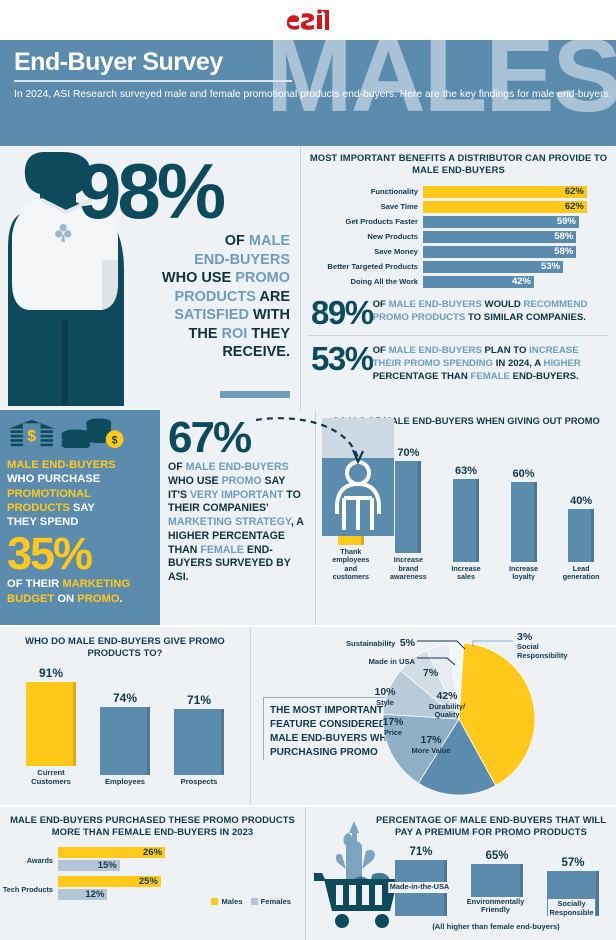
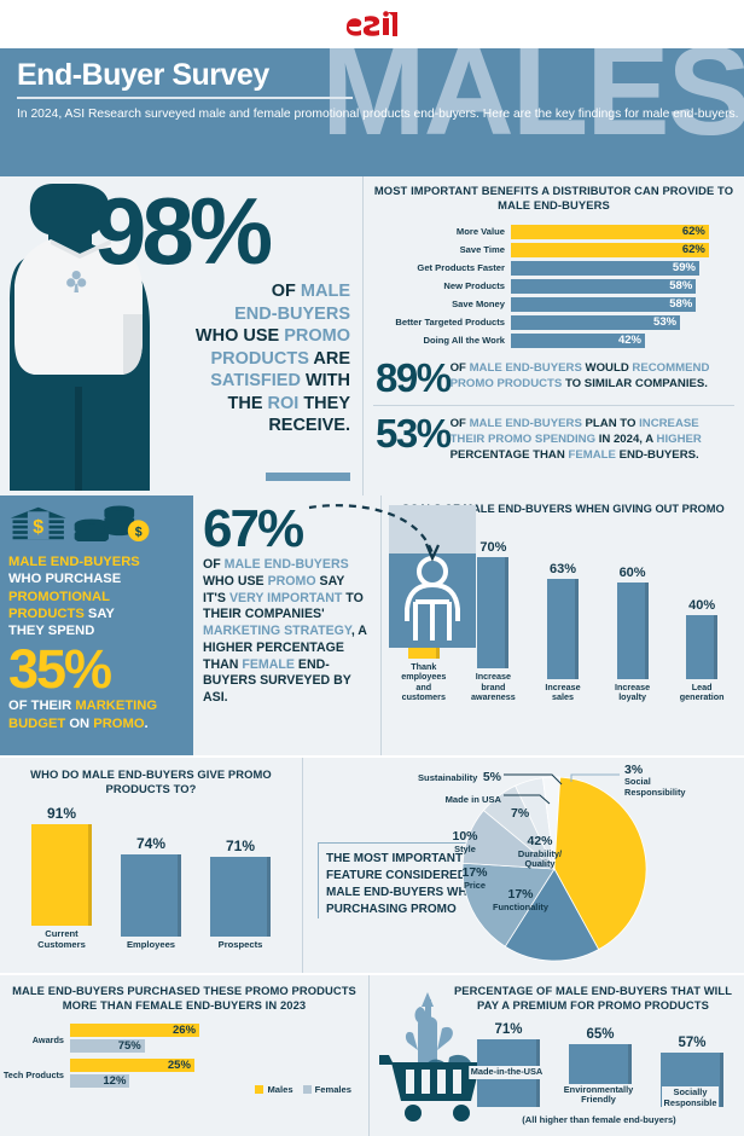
  MALES
  End-Buyer Survey
  In 2024, ASI Research surveyed male and female promotional products end-buyers. Here are the key findings for male end-buyers.
  98%
  OF MALE
  END-BUYERS
  WHO USE PROMO
  PRODUCTS ARE
  SATISFIED WITH
  THE ROI THEY
  RECEIVE.
  MOST IMPORTANT BENEFITS A DISTRIBUTOR CAN PROVIDE TO MALE END-BUYERS
- Functionality
+ More Value
  62%
  Save Time
  62%
  Get Products Faster
  59%
  New Products
  58%
  Save Money
  58%
  Better Targeted Products
  53%
  Doing All the Work
  42%
  89%
  OF MALE END-BUYERS WOULD RECOMMEND PROMO PRODUCTS TO SIMILAR COMPANIES.
  53%
  OF MALE END-BUYERS PLAN TO INCREASE THEIR PROMO SPENDING IN 2024, A HIGHER PERCENTAGE THAN FEMALE END-BUYERS.
  $
  $
  MALE END-BUYERS
  WHO PURCHASE
  PROMOTIONAL
  PRODUCTS SAY
  THEY SPEND
  35%
  OF THEIR MARKETING
  BUDGET ON PROMO.
  67%
  OF MALE END-BUYERS WHO USE PROMO SAY IT'S VERY IMPORTANT TO THEIR COMPANIES' MARKETING STRATEGY, A HIGHER PERCENTAGE THAN FEMALE END-BUYERS SURVEYED BY ASI.
  ALE END-BUYERS WHEN GIVING OUT PROMO
  Thank
  employees
  and
  customers
  70%
  Increase
  brand
  awareness
  63%
  Increase
  sales
  60%
  Increase
  loyalty
  40%
  Lead
  generation
  WHO DO MALE END-BUYERS GIVE PROMO PRODUCTS TO?
  91%
  Current
  Customers
  74%
  Employees
  71%
  Prospects
  THE MOST IMPORTANT FEATURE CONSIDERED MALE END-BUYERS WH PURCHASING PROMO
  42%
  Durability/
  Quality
  17%
- More Value
+ Functionality
  17%
  Price
  10%
  Style
  7%
  Sustainability 5%
  Made in USA
  3%
  Social
  Responsibility
  MALE END-BUYERS PURCHASED THESE PROMO PRODUCTS MORE THAN FEMALE END-BUYERS IN 2023
  Awards
  26%
- 15%
+ 75%
  Tech Products
  25%
  12%
  Males
  Females
  PERCENTAGE OF MALE END-BUYERS THAT WILL PAY A PREMIUM FOR PROMO PRODUCTS
  71%
  Made-in-the-USA
  65%
  Environmentally
  Friendly
  57%
  Socially
  Responsible
  (All higher than female end-buyers)
